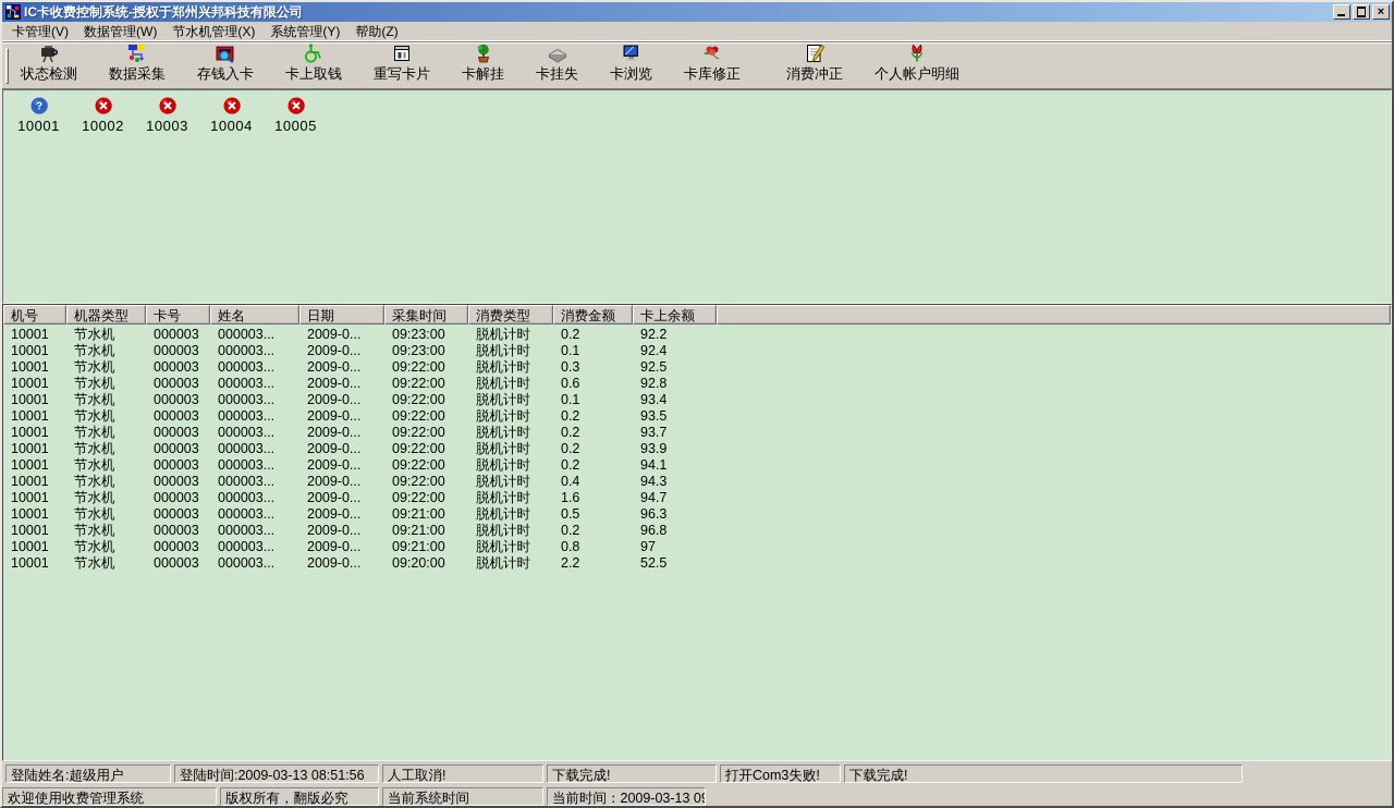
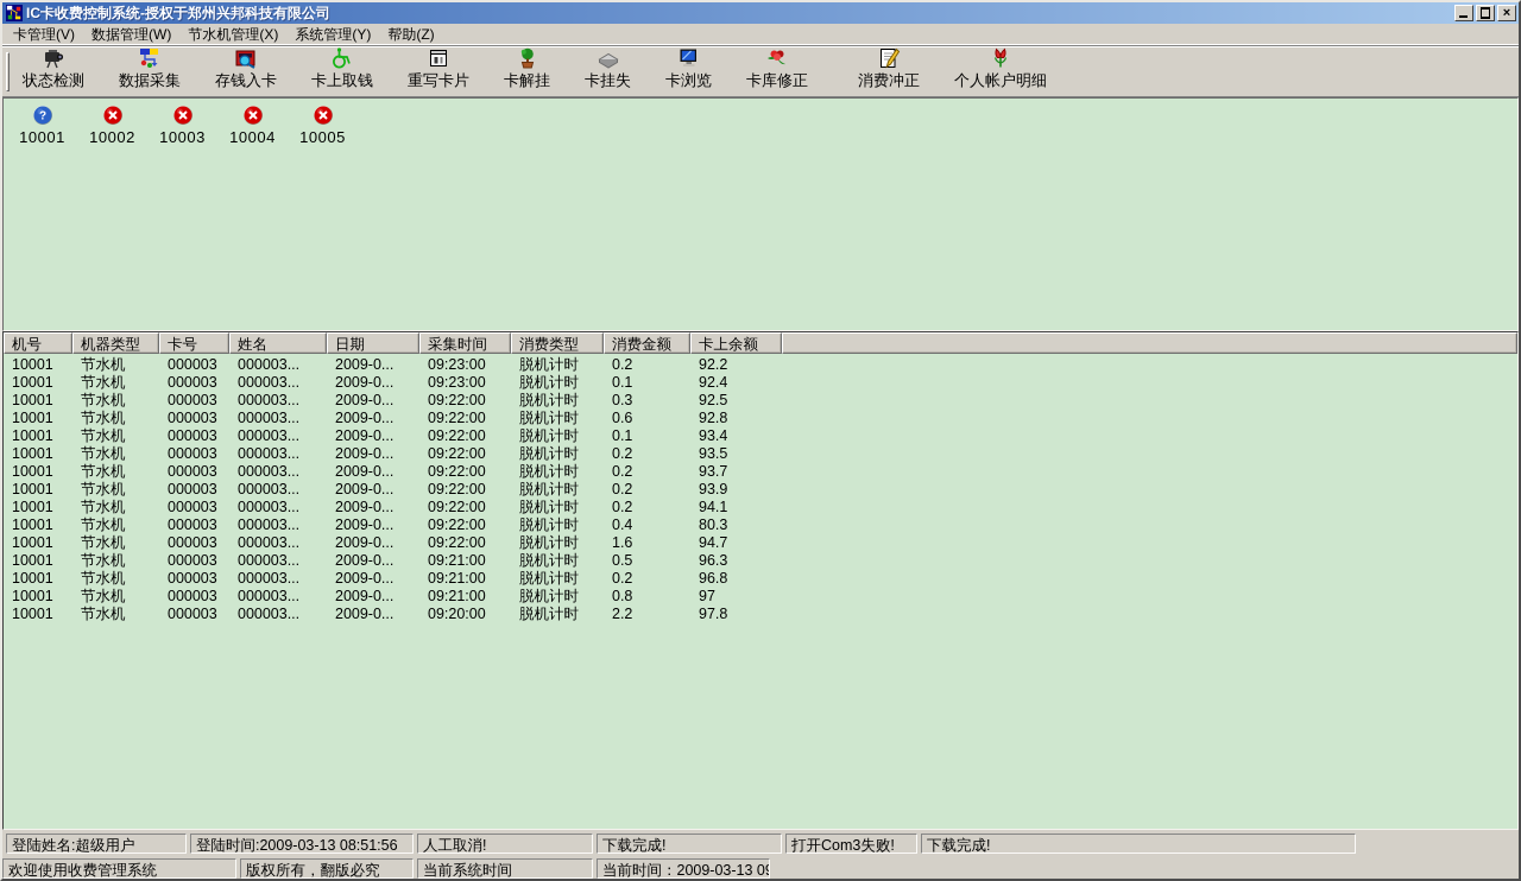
  IC卡收费控制系统-授权于郑州兴邦科技有限公司
  ×
  卡管理(V)
  数据管理(W)
  节水机管理(X)
  系统管理(Y)
  帮助(Z)
  状态检测
  数据采集
  存钱入卡
  卡上取钱
  重写卡片
  卡解挂
  卡挂失
  卡浏览
  卡库修正
  消费冲正
  个人帐户明细
  ?
  10001
  10002
  10003
  10004
  10005
  机号
  机器类型
  卡号
  姓名
  日期
  采集时间
  消费类型
  消费金额
  卡上余额
  10001
  节水机
  000003
  000003...
  2009-0...
  09:23:00
  脱机计时
  0.2
  92.2
  10001
  节水机
  000003
  000003...
  2009-0...
  09:23:00
  脱机计时
  0.1
  92.4
  10001
  节水机
  000003
  000003...
  2009-0...
  09:22:00
  脱机计时
  0.3
  92.5
  10001
  节水机
  000003
  000003...
  2009-0...
  09:22:00
  脱机计时
  0.6
  92.8
  10001
  节水机
  000003
  000003...
  2009-0...
  09:22:00
  脱机计时
  0.1
  93.4
  10001
  节水机
  000003
  000003...
  2009-0...
  09:22:00
  脱机计时
  0.2
  93.5
  10001
  节水机
  000003
  000003...
  2009-0...
  09:22:00
  脱机计时
  0.2
  93.7
  10001
  节水机
  000003
  000003...
  2009-0...
  09:22:00
  脱机计时
  0.2
  93.9
  10001
  节水机
  000003
  000003...
  2009-0...
  09:22:00
  脱机计时
  0.2
  94.1
  10001
  节水机
  000003
  000003...
  2009-0...
  09:22:00
  脱机计时
  0.4
- 94.3
+ 80.3
  10001
  节水机
  000003
  000003...
  2009-0...
  09:22:00
  脱机计时
  1.6
  94.7
  10001
  节水机
  000003
  000003...
  2009-0...
  09:21:00
  脱机计时
  0.5
  96.3
  10001
  节水机
  000003
  000003...
  2009-0...
  09:21:00
  脱机计时
  0.2
  96.8
  10001
  节水机
  000003
  000003...
  2009-0...
  09:21:00
  脱机计时
  0.8
  97
  10001
  节水机
  000003
  000003...
  2009-0...
  09:20:00
  脱机计时
  2.2
- 52.5
+ 97.8
  登陆姓名:超级用户
  登陆时间:2009-03-13 08:51:56
  人工取消!
  下载完成!
  打开Com3失败!
  下载完成!
  欢迎使用收费管理系统
  版权所有，翻版必究
  当前系统时间
  当前时间：2009-03-13 09
